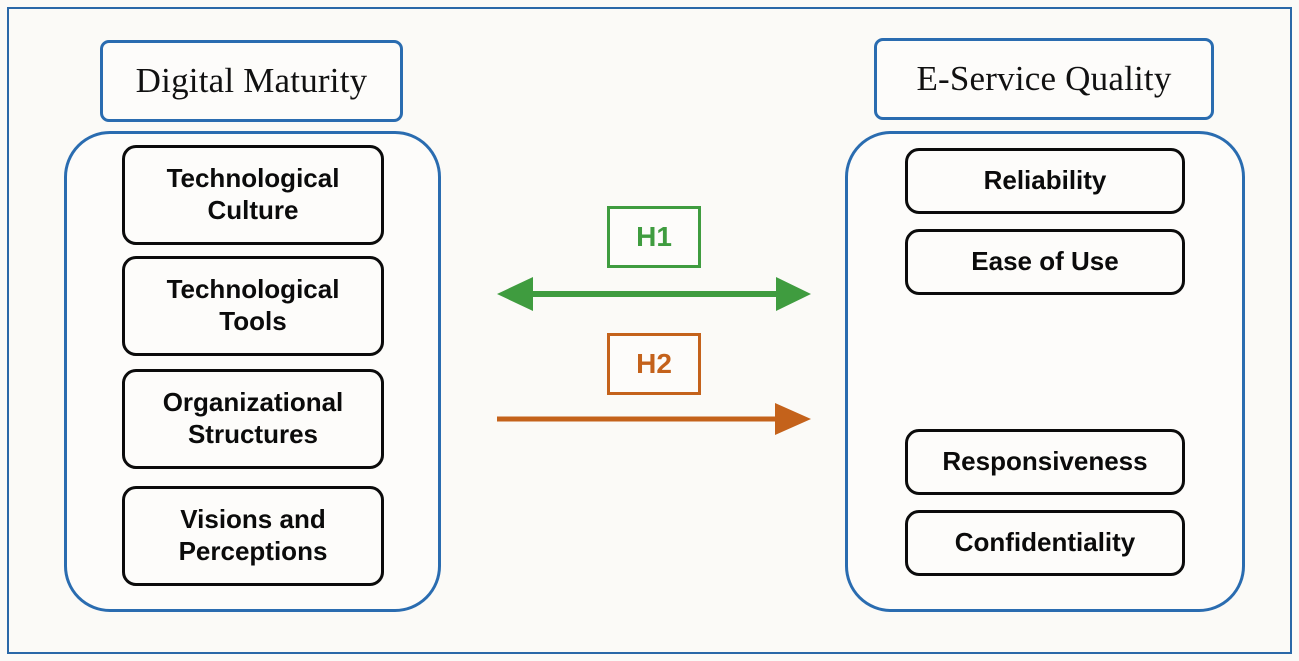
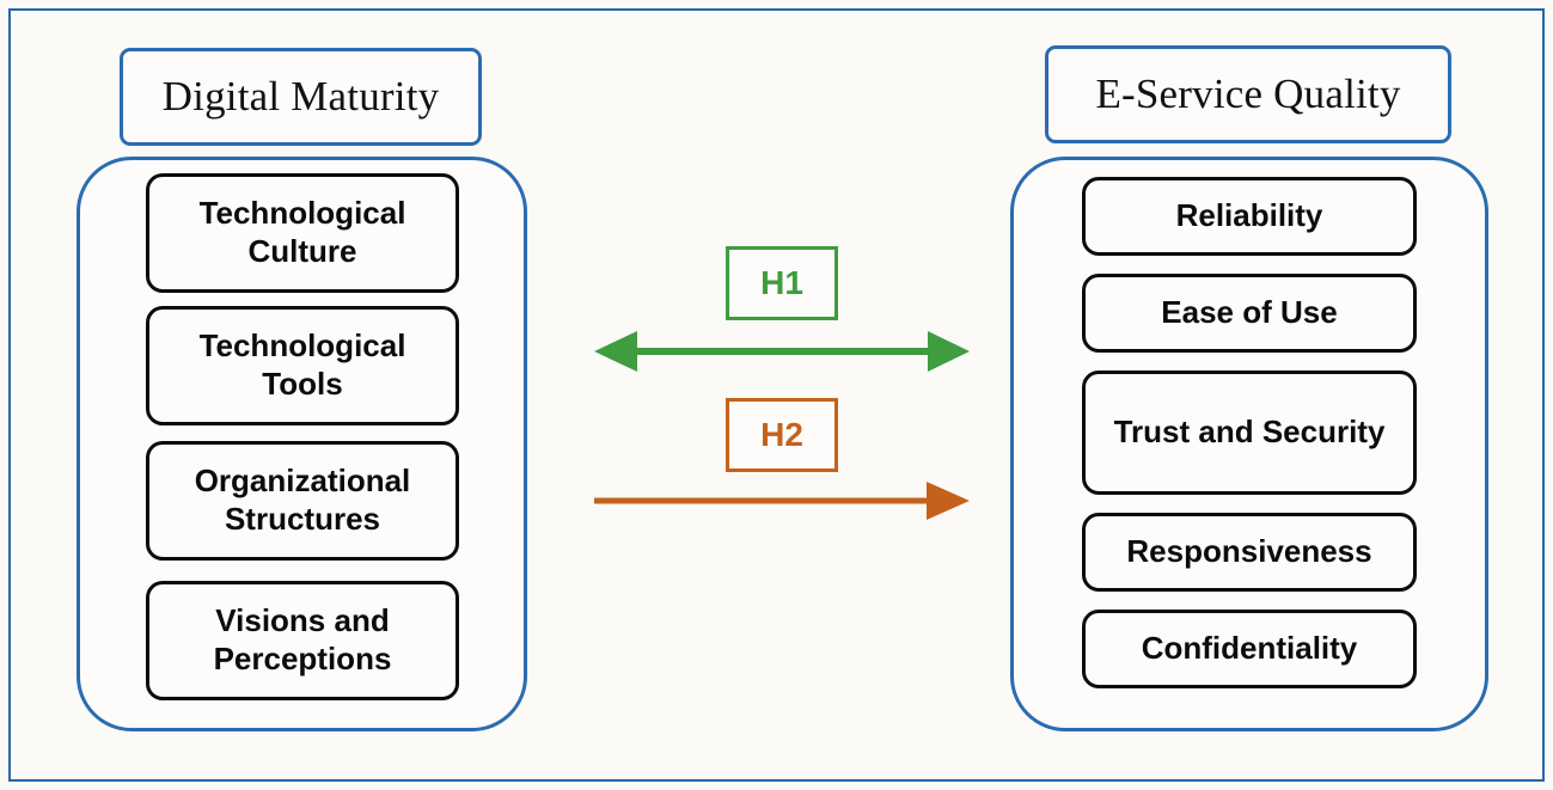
  Digital Maturity
  Technological Culture
  Technological Tools
  Organizational Structures
  Visions and Perceptions
  E-Service Quality
  Reliability
  Ease of Use
+ Trust and Security
  Responsiveness
  Confidentiality
  H1
  H2
